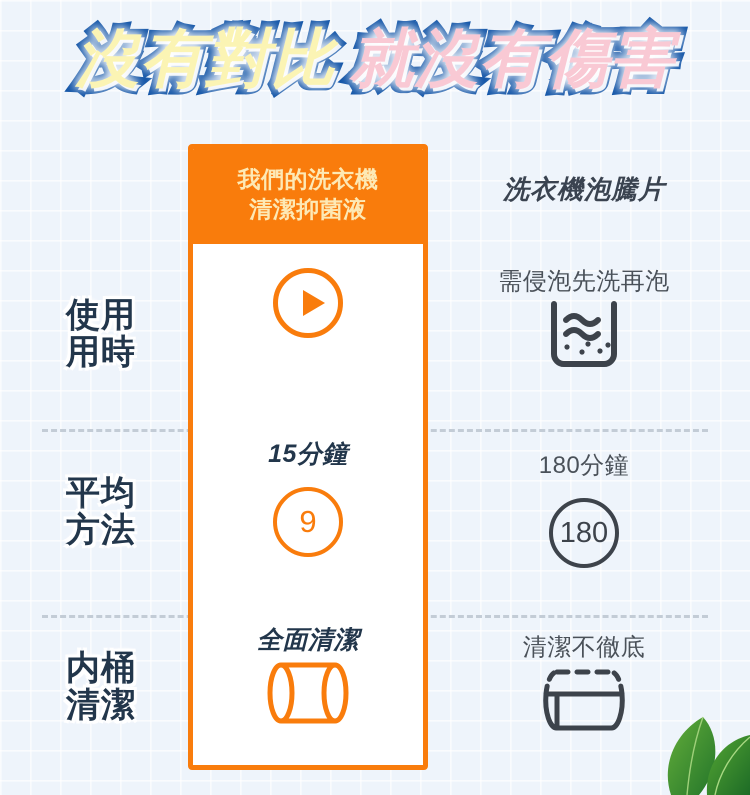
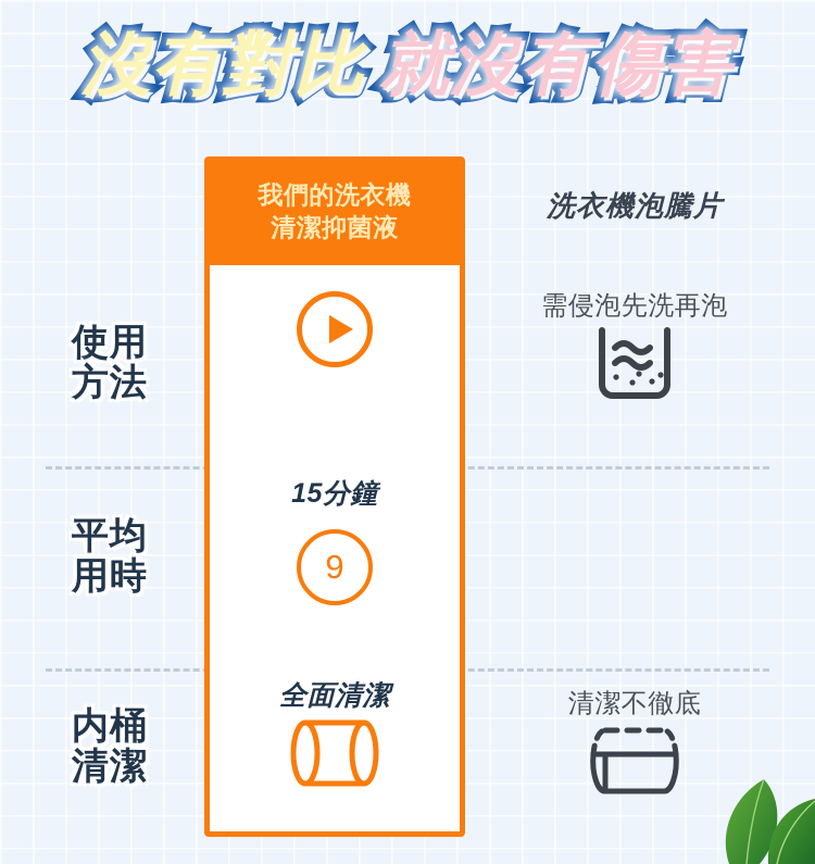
  沒有對比 就沒有傷害
  我們的洗衣機
  清潔抑菌液
  洗衣機泡騰片
  使用
- 用時
+ 方法
  平均
- 方法
+ 用時
  内桶
  清潔
  15分鐘
  9
  全面清潔
  需侵泡先洗再泡
- 180分鐘
- 180
  清潔不徹底
